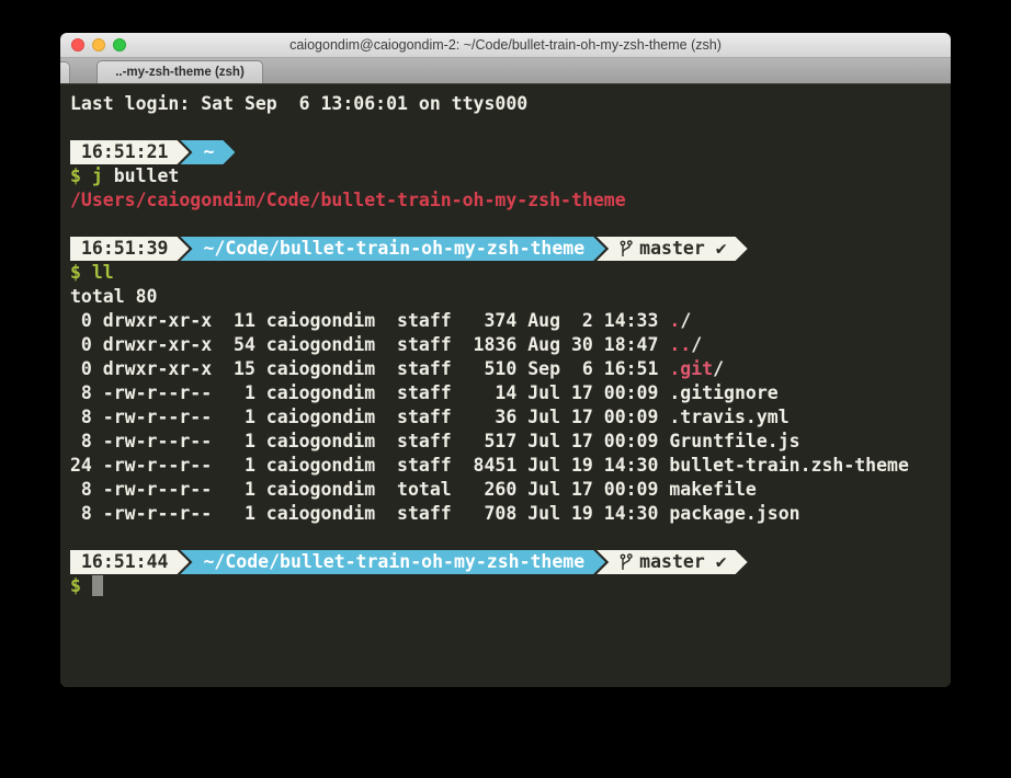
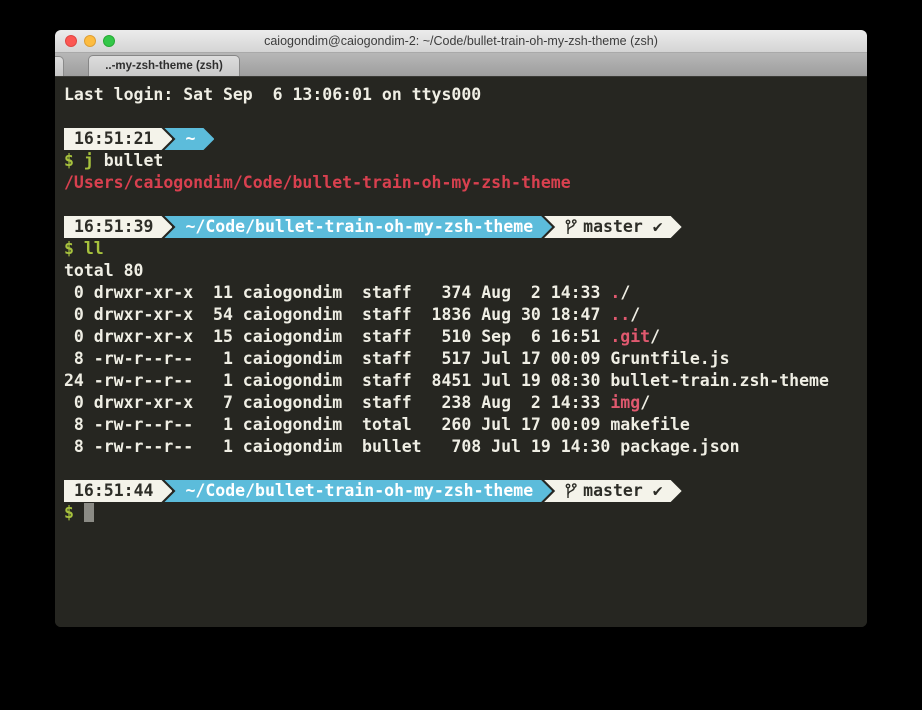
  caiogondim@caiogondim-2: ~/Code/bullet-train-oh-my-zsh-theme (zsh)
  ..-my-zsh-theme (zsh)
  Last login: Sat Sep 6 13:06:01 on ttys000
  16:51:21
  ~
  $ j bullet
  /Users/caiogondim/Code/bullet-train-oh-my-zsh-theme
  16:51:39
  ~/Code/bullet-train-oh-my-zsh-theme
  master ✔
  $ ll
  total 80
  0 drwxr-xr-x 11 caiogondim staff 374 Aug 2 14:33 ./
  0 drwxr-xr-x 54 caiogondim staff 1836 Aug 30 18:47 ../
  0 drwxr-xr-x 15 caiogondim staff 510 Sep 6 16:51 .git/
- 8 -rw-r--r-- 1 caiogondim staff 14 Jul 17 00:09 .gitignore
- 8 -rw-r--r-- 1 caiogondim staff 36 Jul 17 00:09 .travis.yml
  8 -rw-r--r-- 1 caiogondim staff 517 Jul 17 00:09 Gruntfile.js
- 24 -rw-r--r-- 1 caiogondim staff 8451 Jul 19 14:30 bullet-train.zsh-theme
+ 24 -rw-r--r-- 1 caiogondim staff 8451 Jul 19 08:30 bullet-train.zsh-theme
+ 0 drwxr-xr-x 7 caiogondim staff 238 Aug 2 14:33 img/
  8 -rw-r--r-- 1 caiogondim total 260 Jul 17 00:09 makefile
- 8 -rw-r--r-- 1 caiogondim staff 708 Jul 19 14:30 package.json
+ 8 -rw-r--r-- 1 caiogondim bullet 708 Jul 19 14:30 package.json
  16:51:44
  ~/Code/bullet-train-oh-my-zsh-theme
  master ✔
  $
